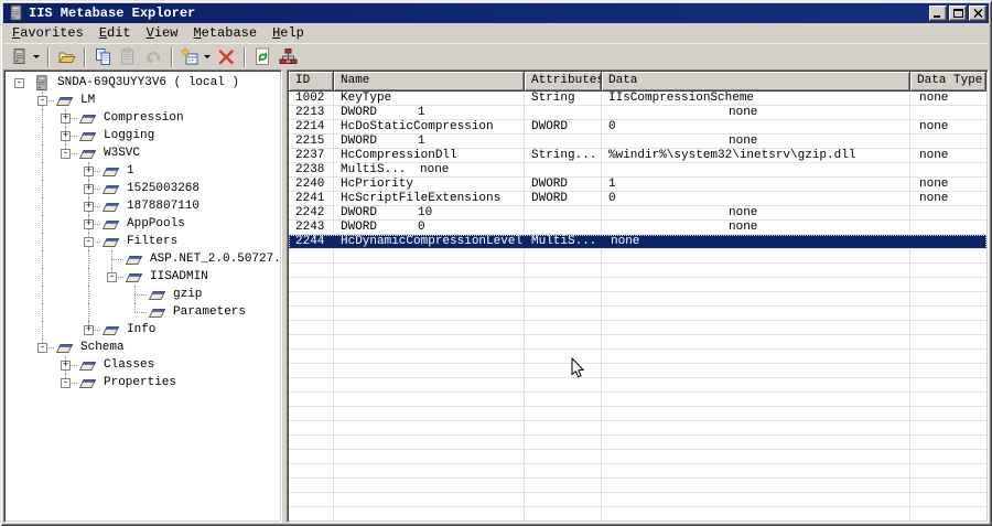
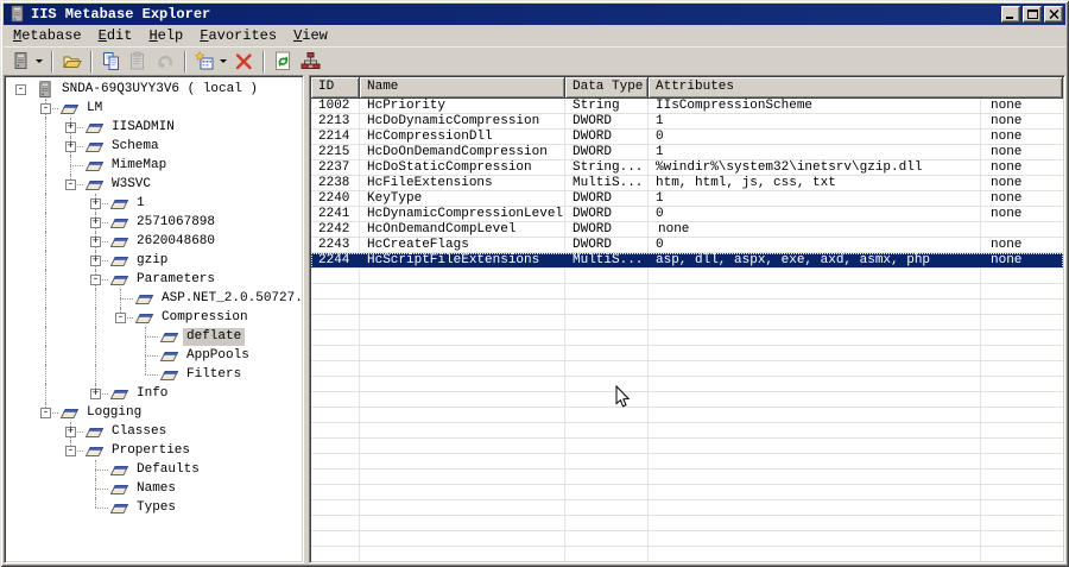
  IIS Metabase Explorer
- Favorites
+ Metabase
  Edit
- View
+ Help
- Metabase
+ Favorites
- Help
+ View
  -
  SNDA-69Q3UYY3V6 ( local )
  -
  LM
  +
- Compression
+ IISADMIN
  +
- Logging
+ Schema
+ MimeMap
  -
  W3SVC
  +
  1
  +
- 1525003268
+ 2571067898
  +
- 1878807110
+ 2620048680
  +
- AppPools
+ gzip
  -
- Filters
+ Parameters
  ASP.NET_2.0.50727.
  -
- IISADMIN
+ Compression
+ deflate
- gzip
+ AppPools
- Parameters
+ Filters
  +
  Info
  -
- Schema
+ Logging
  +
  Classes
  -
  Properties
+ Defaults
+ Names
+ Types
  ID
  Name
- Attributes
+ Data Type
- Data
- Data Type
+ Attributes
  1002
- KeyType
+ HcPriority
  String
  IIsCompressionScheme
  none
  2213
+ HcDoDynamicCompression
  DWORD
  1
  none
  2214
- HcDoStaticCompression
+ HcCompressionDll
  DWORD
  0
  none
  2215
+ HcDoOnDemandCompression
  DWORD
  1
  none
  2237
- HcCompressionDll
+ HcDoStaticCompression
  String...
  %windir%\system32\inetsrv\gzip.dll
  none
  2238
+ HcFileExtensions
  MultiS...
+ htm, html, js, css, txt
  none
  2240
- HcPriority
+ KeyType
  DWORD
  1
  none
  2241
- HcScriptFileExtensions
+ HcDynamicCompressionLevel
  DWORD
  0
  none
  2242
+ HcOnDemandCompLevel
  DWORD
- 10
  none
  2243
+ HcCreateFlags
  DWORD
  0
  none
  2244
- HcDynamicCompressionLevel
+ HcScriptFileExtensions
  MultiS...
+ asp, dll, aspx, exe, axd, asmx, php
  none
